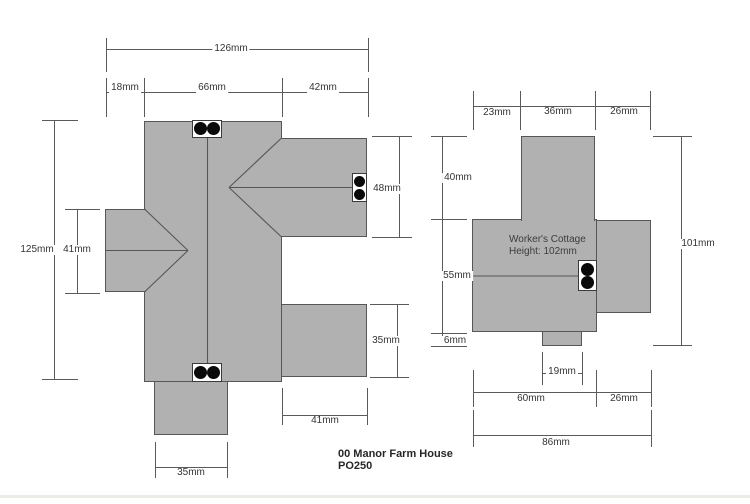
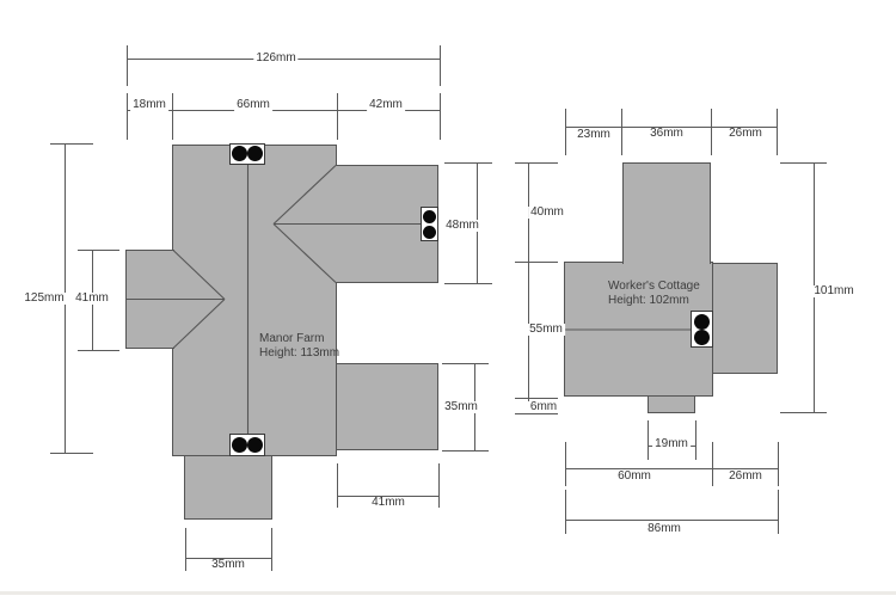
  126mm
  18mm
  66mm
  42mm
  125mm
  41mm
  48mm
  35mm
  41mm
  35mm
  23mm
  36mm
  26mm
  40mm
  55mm
  6mm
  101mm
  19mm
  60mm
  26mm
  86mm
+ Manor Farm
+ Height: 113mm
  Worker's Cottage
  Height: 102mm
- 00 Manor Farm House
- PO250
